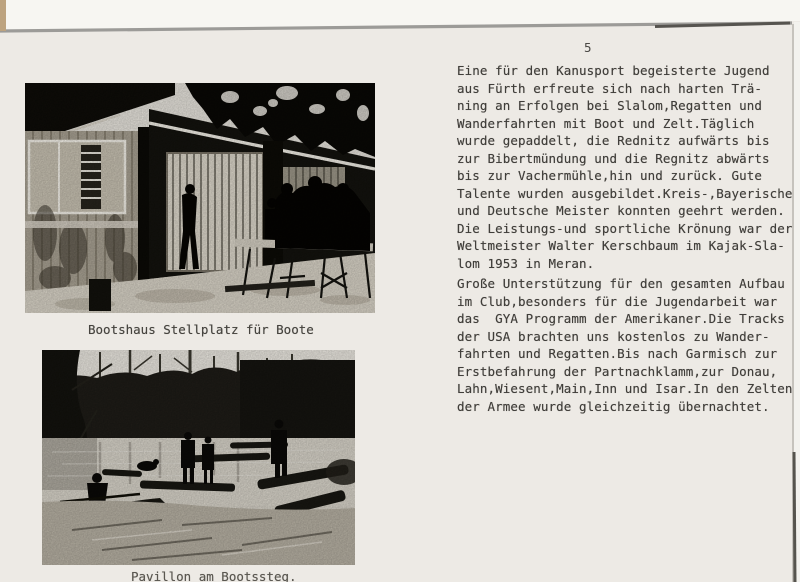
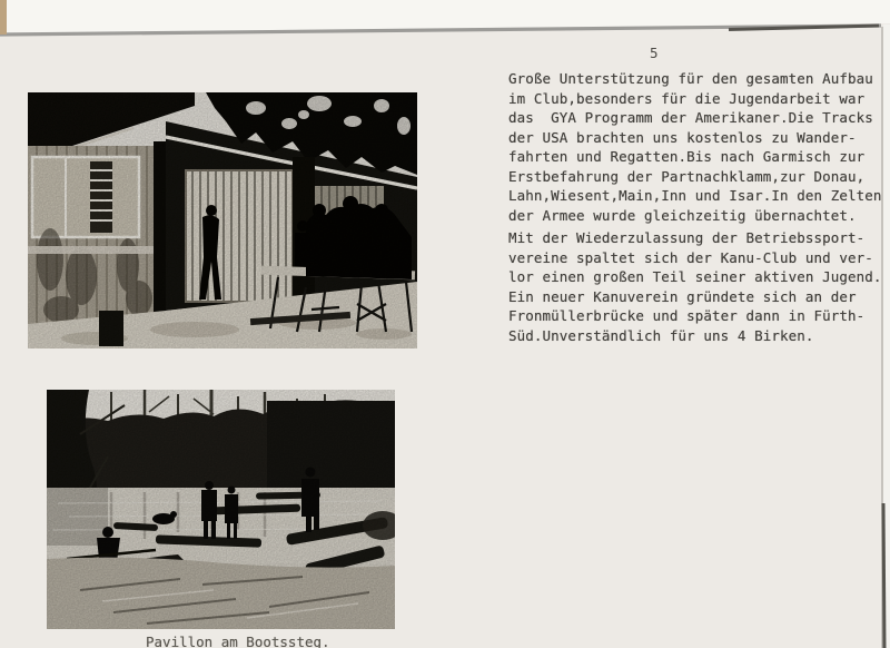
  5
- Bootshaus Stellplatz für Boote
  Pavillon am Bootssteg.
- Eine für den Kanusport begeisterte Jugend
- aus Fürth erfreute sich nach harten Trä-
- ning an Erfolgen bei Slalom,Regatten und
- Wanderfahrten mit Boot und Zelt.Täglich
- wurde gepaddelt, die Rednitz aufwärts bis
- zur Bibertmündung und die Regnitz abwärts
- bis zur Vachermühle,hin und zurück. Gute
- Talente wurden ausgebildet.Kreis-,Bayerische
- und Deutsche Meister konnten geehrt werden.
- Die Leistungs-und sportliche Krönung war der
- Weltmeister Walter Kerschbaum im Kajak-Sla-
- lom 1953 in Meran.
  Große Unterstützung für den gesamten Aufbau
  im Club,besonders für die Jugendarbeit war
  das GYA Programm der Amerikaner.Die Tracks
  der USA brachten uns kostenlos zu Wander-
  fahrten und Regatten.Bis nach Garmisch zur
  Erstbefahrung der Partnachklamm,zur Donau,
  Lahn,Wiesent,Main,Inn und Isar.In den Zelten
  der Armee wurde gleichzeitig übernachtet.
+ Mit der Wiederzulassung der Betriebssport-
+ vereine spaltet sich der Kanu-Club und ver-
+ lor einen großen Teil seiner aktiven Jugend.
+ Ein neuer Kanuverein gründete sich an der
+ Fronmüllerbrücke und später dann in Fürth-
+ Süd.Unverständlich für uns 4 Birken.
